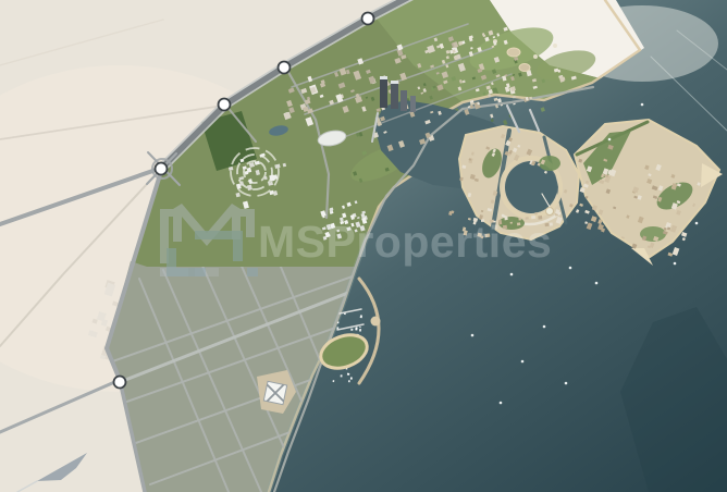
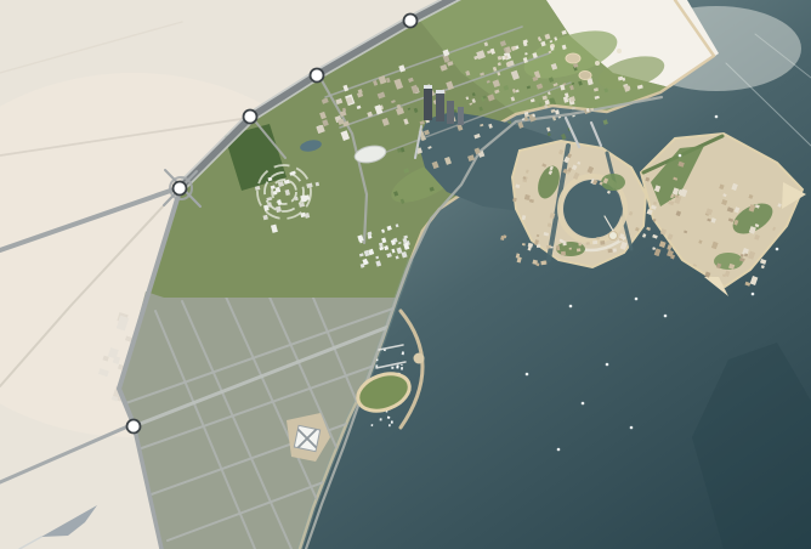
- MSProperties
